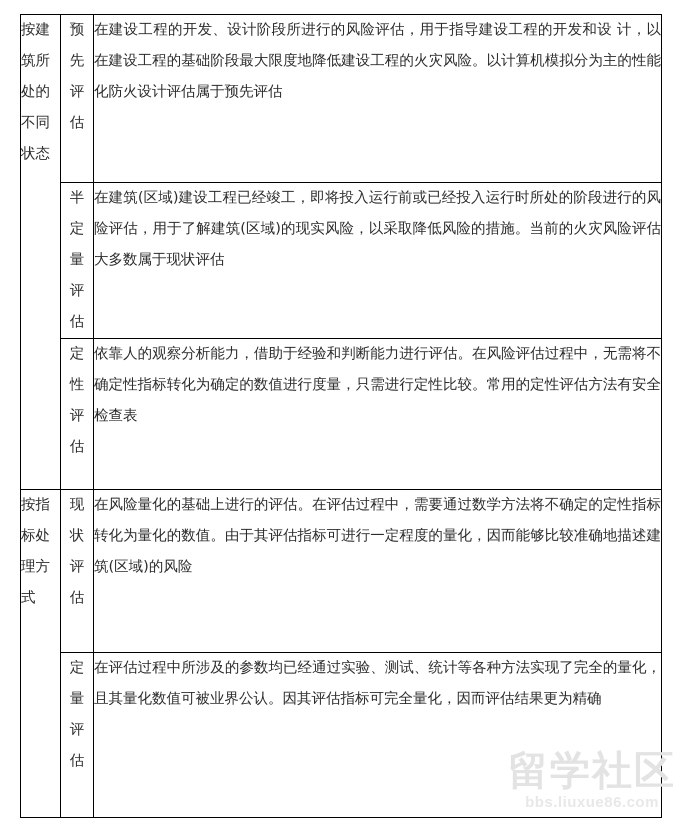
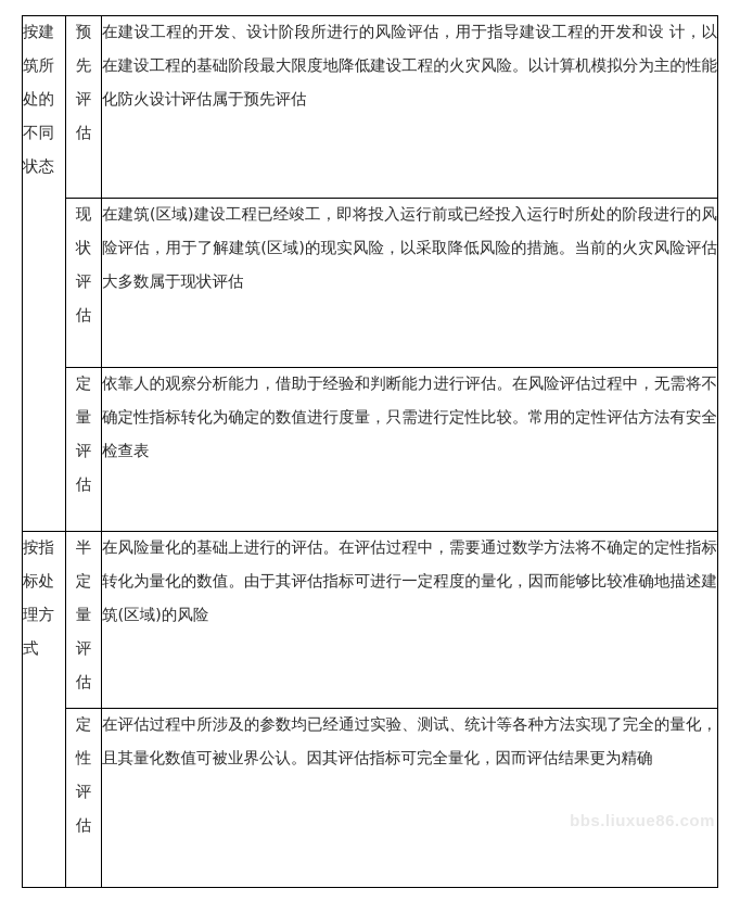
  按建筑所处的不同状态	预先评估	在建设工程的开发、设计阶段所进行的风险评估，用于指导建设工程的开发和设 计，以在建设工程的基础阶段最大限度地降低建设工程的火灾风险。以计算机模拟分为主的性能化防火设计评估属于预先评估
- 半定量评估	在建筑(区域)建设工程已经竣工，即将投入运行前或已经投入运行时所处的阶段进行的风险评估，用于了解建筑(区域)的现实风险，以采取降低风险的措施。当前的火灾风险评估大多数属于现状评估
+ 现状评估	在建筑(区域)建设工程已经竣工，即将投入运行前或已经投入运行时所处的阶段进行的风险评估，用于了解建筑(区域)的现实风险，以采取降低风险的措施。当前的火灾风险评估大多数属于现状评估
- 定性评估	依靠人的观察分析能力，借助于经验和判断能力进行评估。在风险评估过程中，无需将不确定性指标转化为确定的数值进行度量，只需进行定性比较。常用的定性评估方法有安全检查表
+ 定量评估	依靠人的观察分析能力，借助于经验和判断能力进行评估。在风险评估过程中，无需将不确定性指标转化为确定的数值进行度量，只需进行定性比较。常用的定性评估方法有安全检查表
- 按指标处理方式	现状评估	在风险量化的基础上进行的评估。在评估过程中，需要通过数学方法将不确定的定性指标转化为量化的数值。由于其评估指标可进行一定程度的量化，因而能够比较准确地描述建筑(区域)的风险
+ 按指标处理方式	半定量评估	在风险量化的基础上进行的评估。在评估过程中，需要通过数学方法将不确定的定性指标转化为量化的数值。由于其评估指标可进行一定程度的量化，因而能够比较准确地描述建筑(区域)的风险
- 定量评估	在评估过程中所涉及的参数均已经通过实验、测试、统计等各种方法实现了完全的量化，且其量化数值可被业界公认。因其评估指标可完全量化，因而评估结果更为精确
+ 定性评估	在评估过程中所涉及的参数均已经通过实验、测试、统计等各种方法实现了完全的量化，且其量化数值可被业界公认。因其评估指标可完全量化，因而评估结果更为精确
- 留学社区
